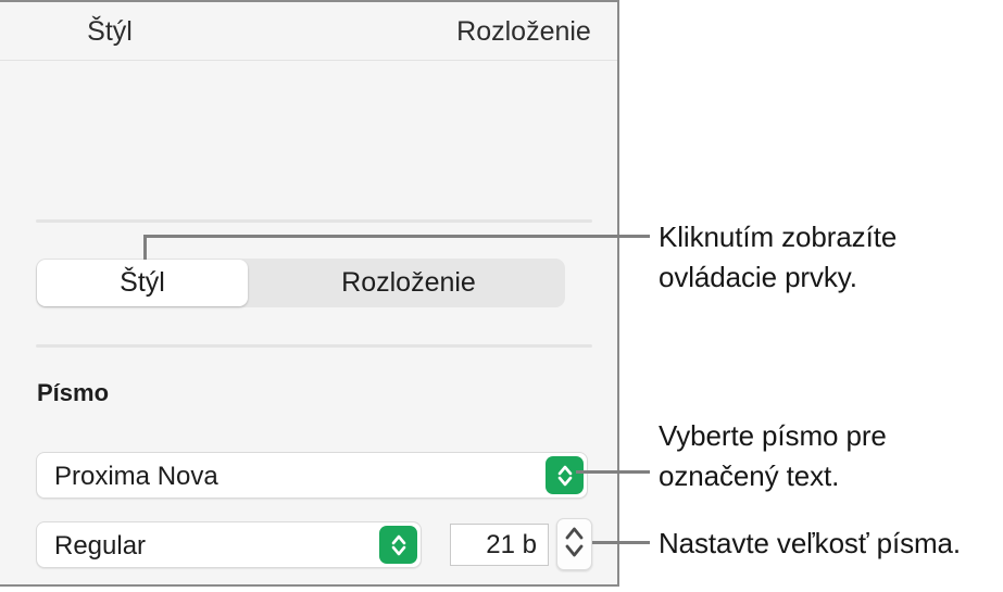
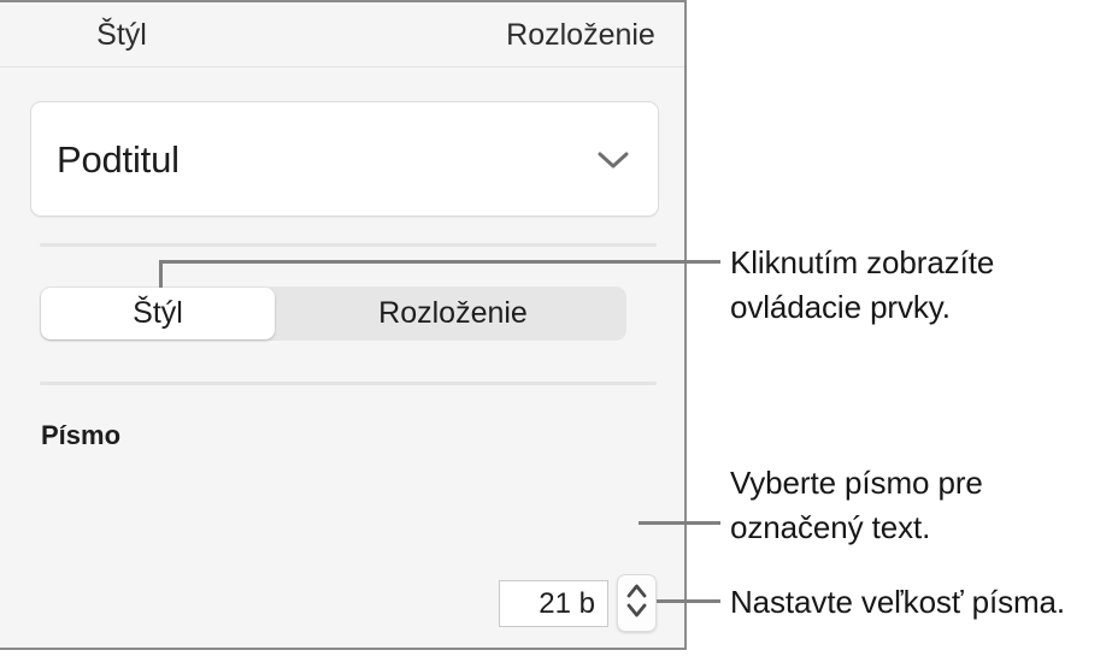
  Štýl
  Rozloženie
+ Podtitul
  Štýl
  Rozloženie
  Písmo
- Proxima Nova
- Regular
  21 b
  Kliknutím zobrazíte ovládacie prvky.
  Vyberte písmo pre označený text.
  Nastavte veľkosť písma.
